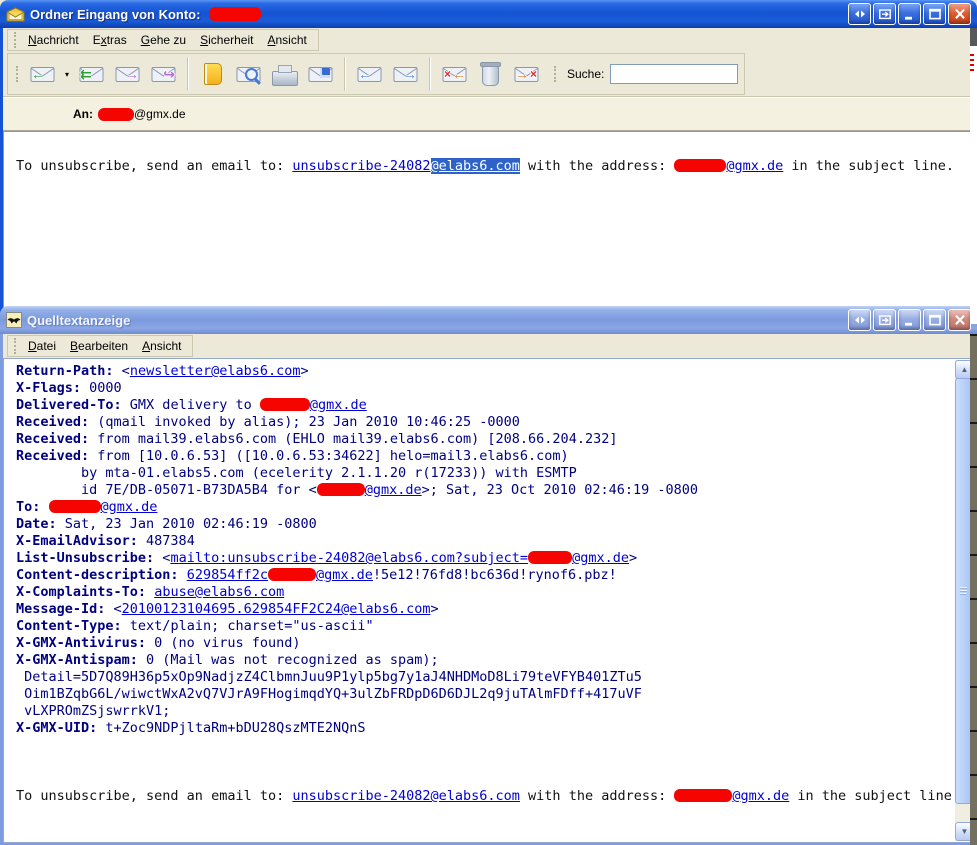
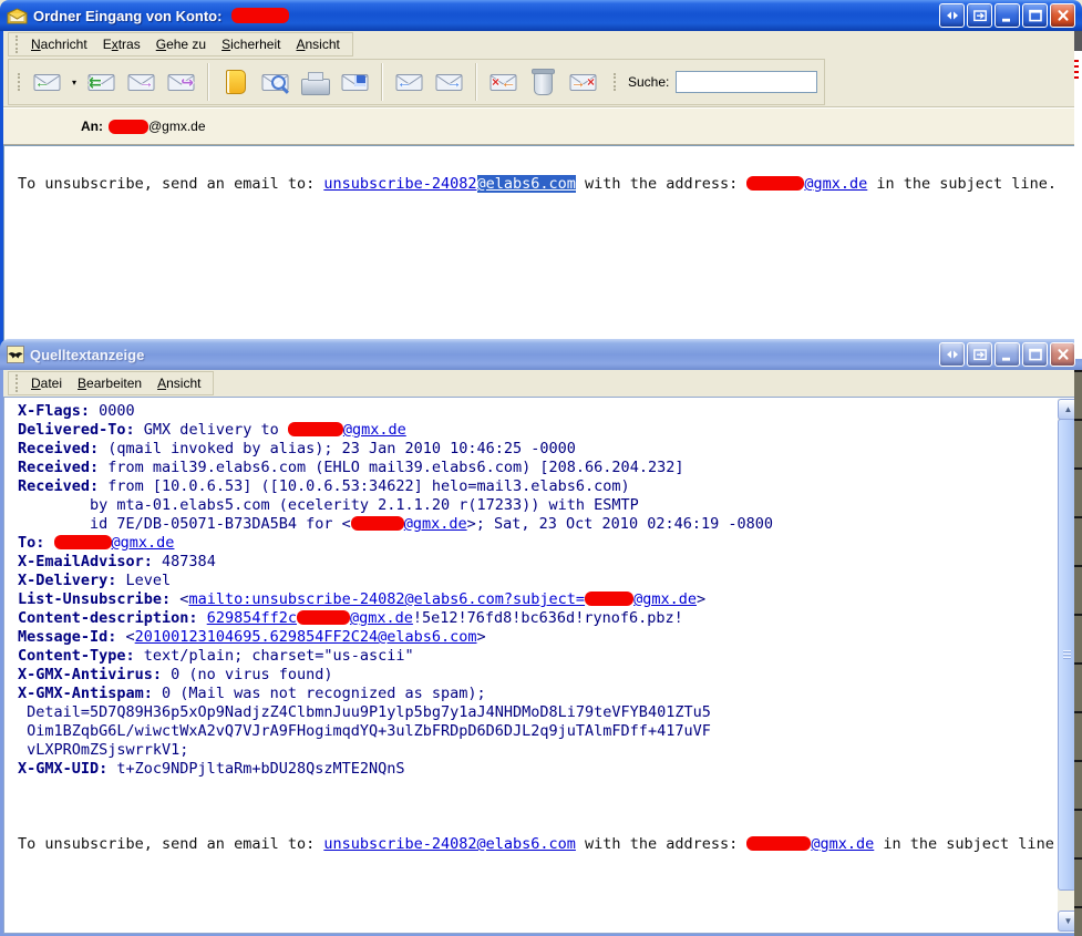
  Ordner Eingang von Konto:
  Nachricht
  Extras
  Gehe zu
  Sicherheit
  Ansicht
  ←
  ▾
  ⇇
  →
  ↪
  ←
  →
  ←
  ×
  →
  ×
  Suche:
  An:
  @gmx.de
  To unsubscribe, send an email to: unsubscribe-24082@elabs6.com with the address: @gmx.de in the subject line.
  Quelltextanzeige
  Datei
  Bearbeiten
  Ansicht
- Return-Path: <newsletter@elabs6.com>
  X-Flags: 0000
  Delivered-To: GMX delivery to @gmx.de
  Received: (qmail invoked by alias); 23 Jan 2010 10:46:25 -0000
  Received: from mail39.elabs6.com (EHLO mail39.elabs6.com) [208.66.204.232]
  Received: from [10.0.6.53] ([10.0.6.53:34622] helo=mail3.elabs6.com)
  by mta-01.elabs5.com (ecelerity 2.1.1.20 r(17233)) with ESMTP
  id 7E/DB-05071-B73DA5B4 for < @gmx.de>; Sat, 23 Oct 2010 02:46:19 -0800
  To: @gmx.de
- Date: Sat, 23 Jan 2010 02:46:19 -0800
  X-EmailAdvisor: 487384
+ X-Delivery: Level
  List-Unsubscribe: <mailto:unsubscribe-24082@elabs6.com?subject= @gmx.de>
  Content-description: 629854ff2c @gmx.de!5e12!76fd8!bc636d!rynof6.pbz!
- X-Complaints-To: abuse@elabs6.com
  Message-Id: <20100123104695.629854FF2C24@elabs6.com>
  Content-Type: text/plain; charset="us-ascii"
  X-GMX-Antivirus: 0 (no virus found)
  X-GMX-Antispam: 0 (Mail was not recognized as spam);
  Detail=5D7Q89H36p5xOp9NadjzZ4ClbmnJuu9P1ylp5bg7y1aJ4NHDMoD8Li79teVFYB401ZTu5
  Oim1BZqbG6L/wiwctWxA2vQ7VJrA9FHogimqdYQ+3ulZbFRDpD6D6DJL2q9juTAlmFDff+417uVF
  vLXPROmZSjswrrkV1;
  X-GMX-UID: t+Zoc9NDPjltaRm+bDU28QszMTE2NQnS
  To unsubscribe, send an email to: unsubscribe-24082@elabs6.com with the address: @gmx.de in the subject line
  ▲
  ▼
